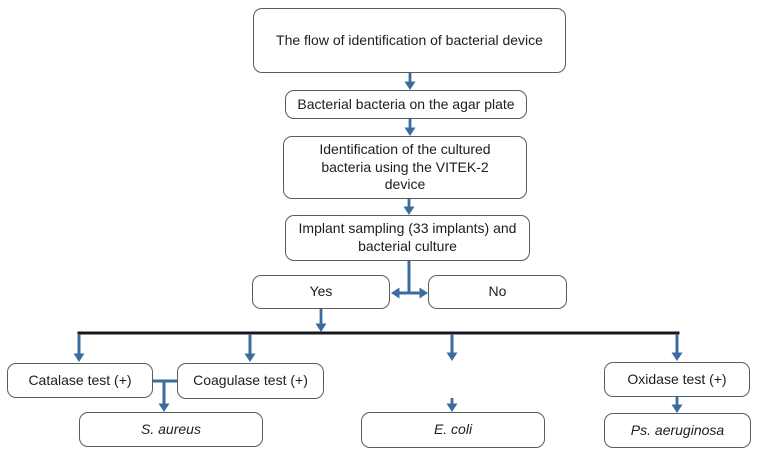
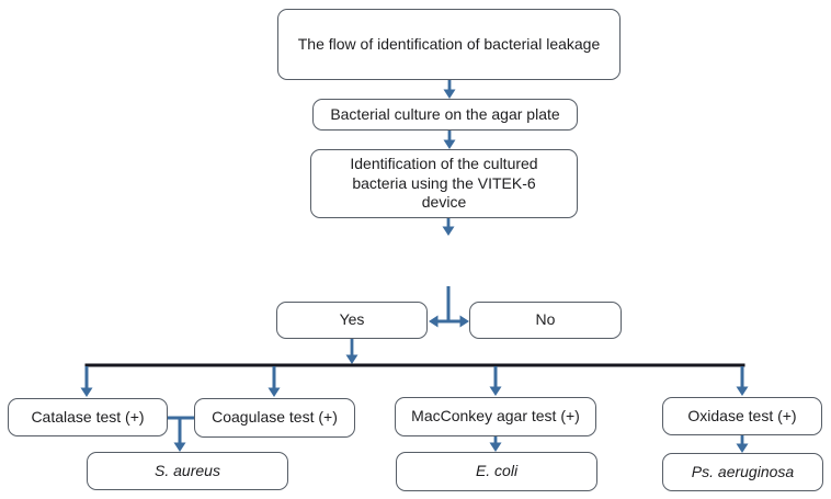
- The flow of identification of bacterial device
+ The flow of identification of bacterial leakage
- Bacterial bacteria on the agar plate
+ Bacterial culture on the agar plate
- Identification of the cultured bacteria using the VITEK-2 device
+ Identification of the cultured bacteria using the VITEK-6 device
- Implant sampling (33 implants) and bacterial culture
  Yes
  No
  Catalase test (+)
  Coagulase test (+)
+ MacConkey agar test (+)
  Oxidase test (+)
  S. aureus
  E. coli
  Ps. aeruginosa
